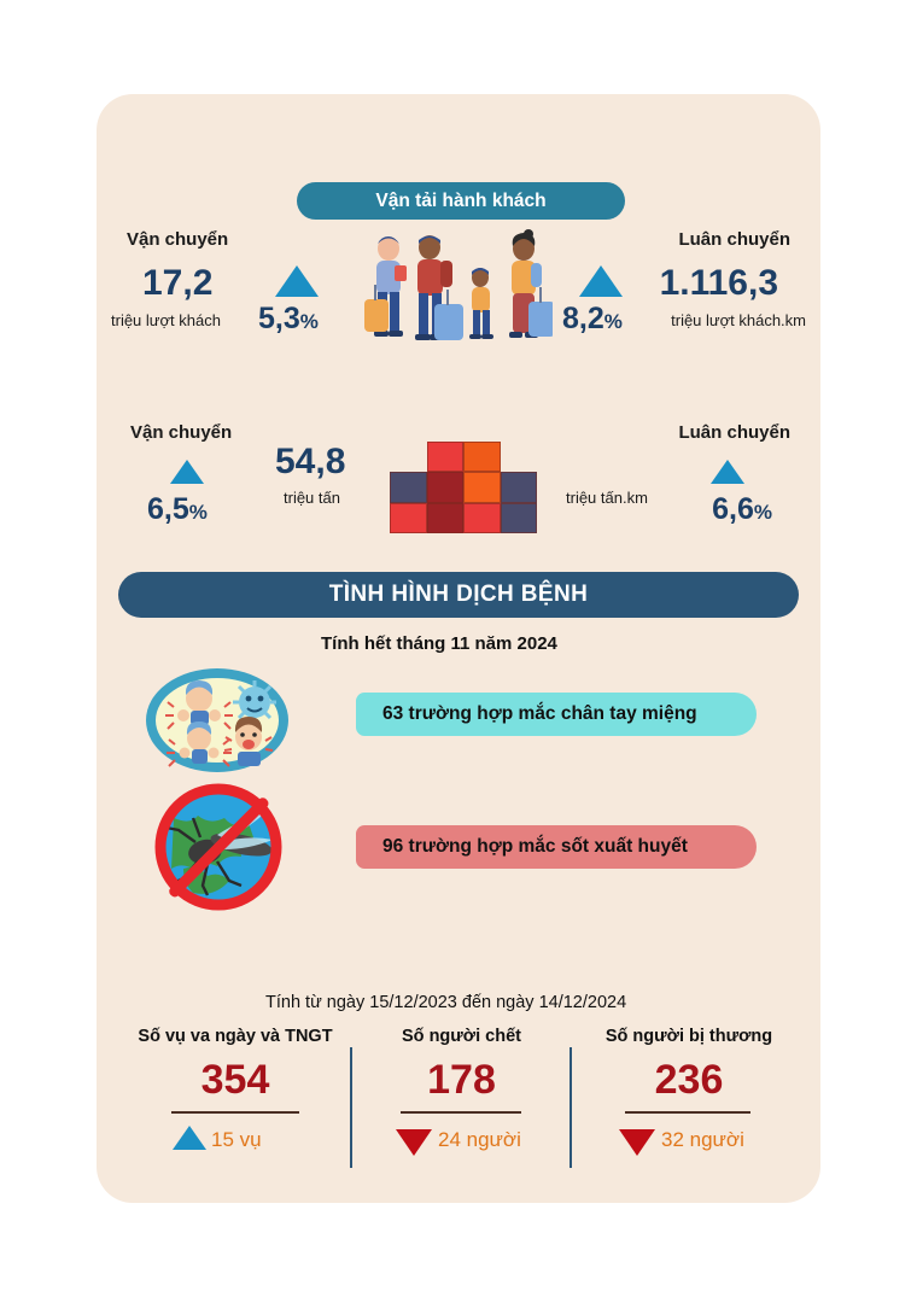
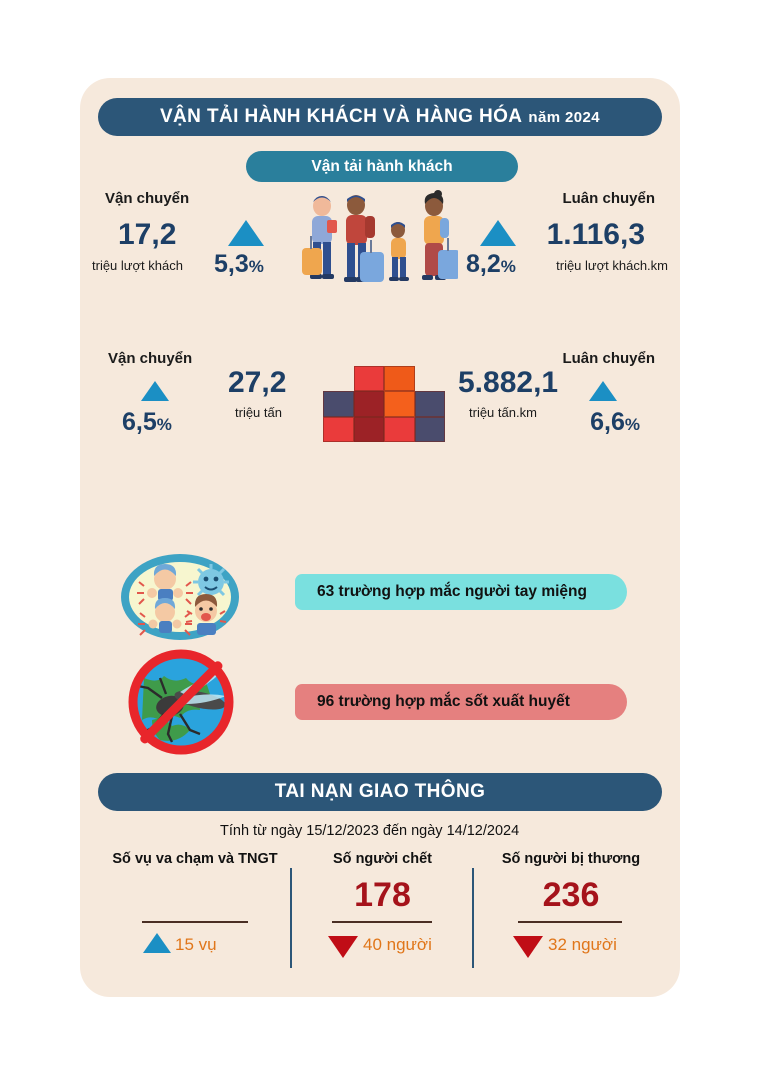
+ VẬN TẢI HÀNH KHÁCH VÀ HÀNG HÓA
+ năm 2024
  Vận tải hành khách
  Vận chuyển
  17,2
  triệu lượt khách
  5,3%
  8,2%
  Luân chuyển
  1.116,3
  triệu lượt khách.km
  Vận chuyển
  6,5%
- 54,8
+ 27,2
  triệu tấn
+ 5.882,1
  triệu tấn.km
  Luân chuyển
  6,6%
- TÌNH HÌNH DỊCH BỆNH
- Tính hết tháng 11 năm 2024
- 63 trường hợp mắc chân tay miệng
+ 63 trường hợp mắc người tay miệng
  96 trường hợp mắc sốt xuất huyết
+ TAI NẠN GIAO THÔNG
  Tính từ ngày 15/12/2023 đến ngày 14/12/2024
- Số vụ va ngày và TNGT
+ Số vụ va chạm và TNGT
- 354
  15 vụ
  Số người chết
  178
- 24 người
+ 40 người
  Số người bị thương
  236
  32 người
